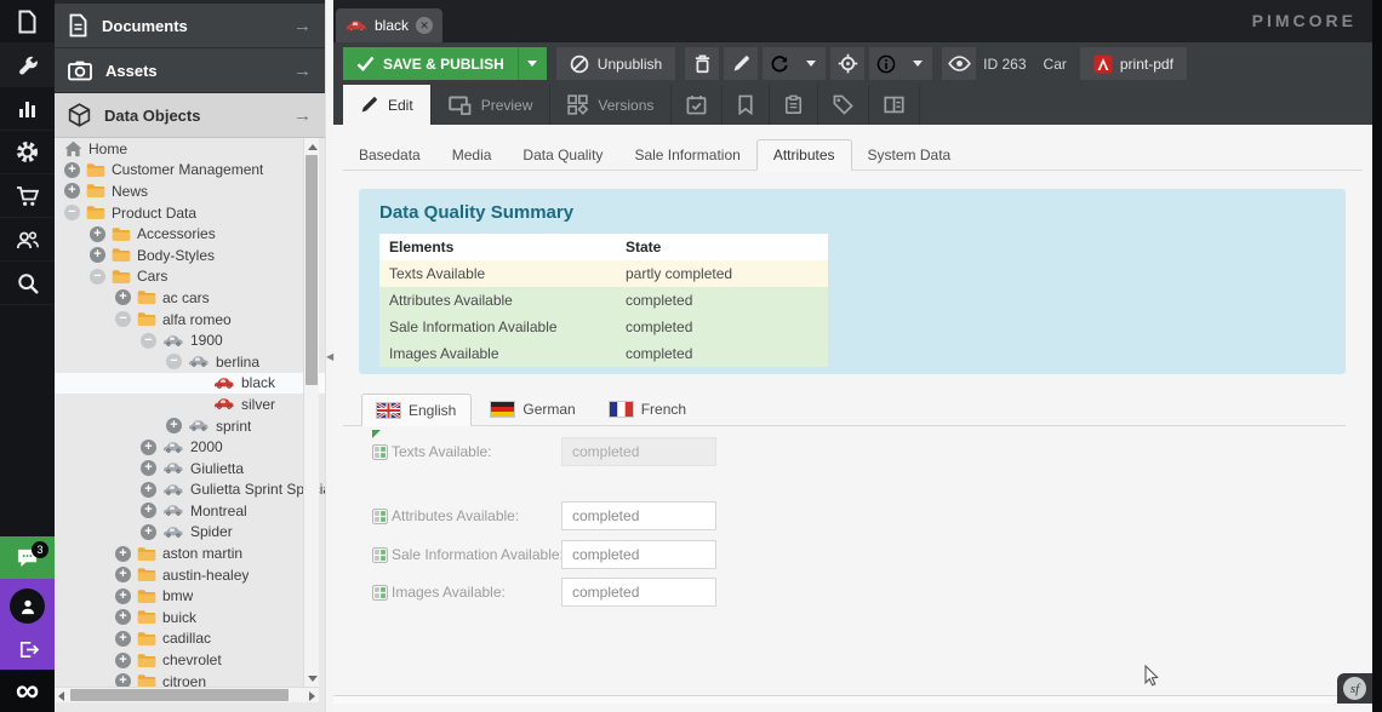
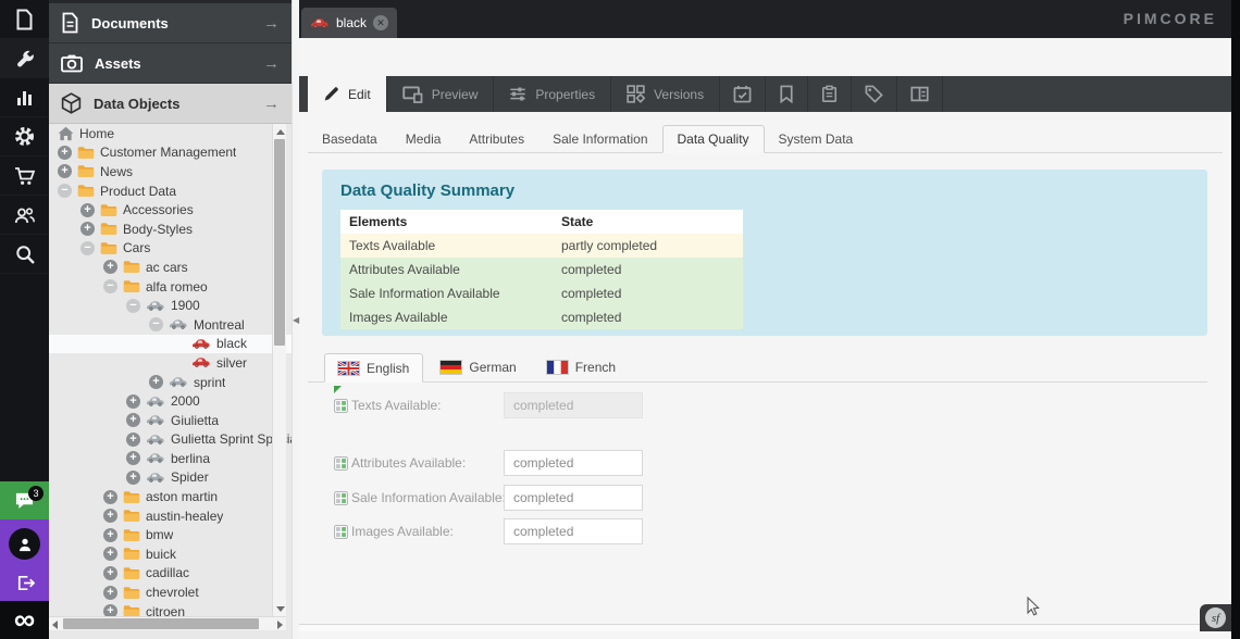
  3
  ∞
  Documents
  →
  Assets
  →
  Data Objects
  →
  Home
  +
  Customer Management
  +
  News
  −
  Product Data
  +
  Accessories
  +
  Body-Styles
  −
  Cars
  +
  ac cars
  −
  alfa romeo
  −
  1900
  −
- berlina
+ Montreal
  black
  silver
  +
  sprint
  +
  2000
  +
  Giulietta
  +
  Gulietta Sprint Spi
  +
- Montreal
+ berlina
  +
  Spider
  +
  aston martin
  +
  austin-healey
  +
  bmw
  +
  buick
  +
  cadillac
  +
  chevrolet
  +
  citroen
  ◀
  black
  ✕
  PIMCORE
- SAVE & PUBLISH
- Unpublish
- ID 263
- Car
- print-pdf
  Edit
  Preview
+ Properties
  Versions
  Basedata
  Media
- Data Quality
+ Attributes
  Sale Information
- Attributes
+ Data Quality
  System Data
  Data Quality Summary
  Elements	State
  Texts Available	partly completed
  Attributes Available	completed
  Sale Information Available	completed
  Images Available	completed
  English
  German
  French
  Texts Available:
  completed
  Attributes Available:
  completed
  Sale Information Available
  completed
  Images Available:
  completed
  sf
